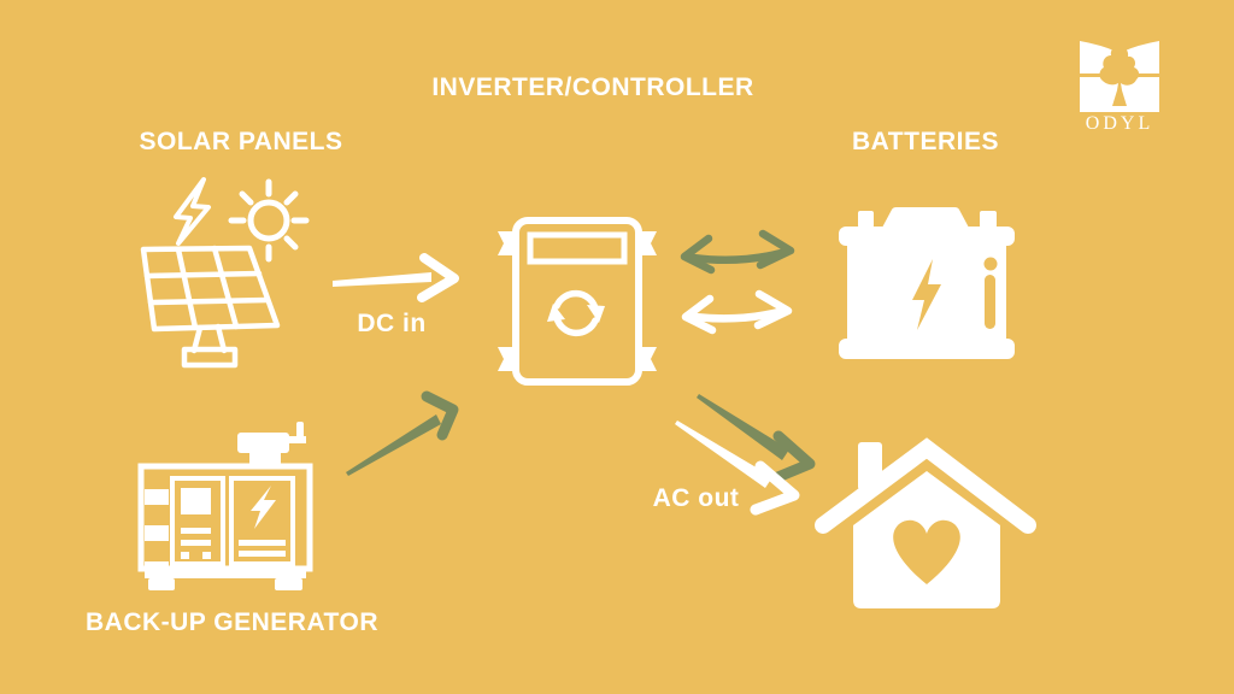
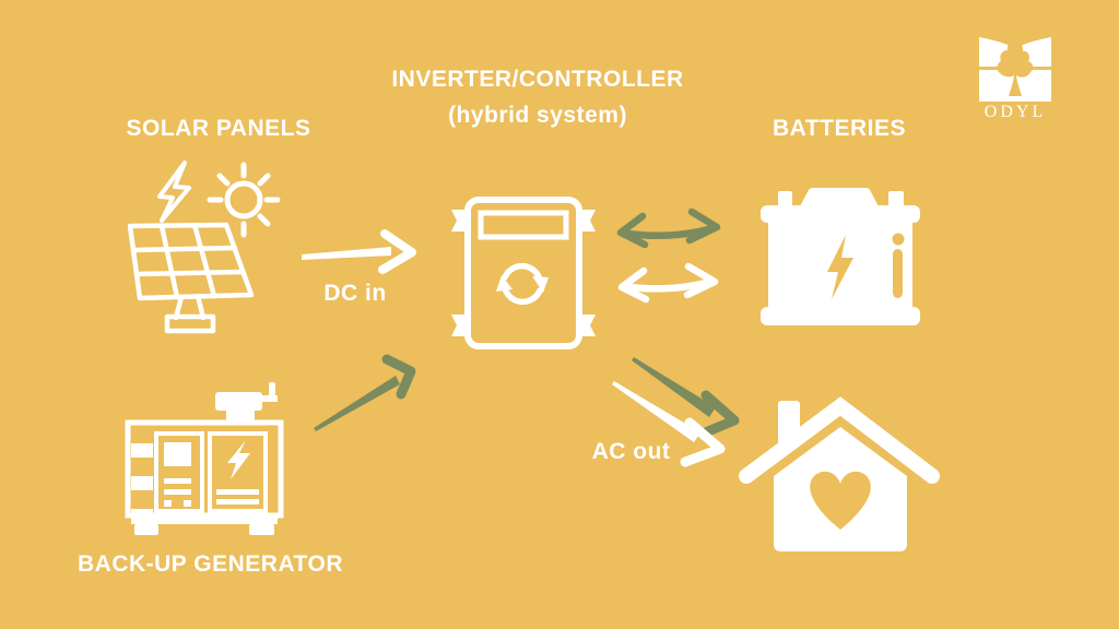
  SOLAR PANELS
  INVERTER/CONTROLLER
+ (hybrid system)
  BATTERIES
  BACK-UP GENERATOR
  DC in
  AC out
  ODYL
